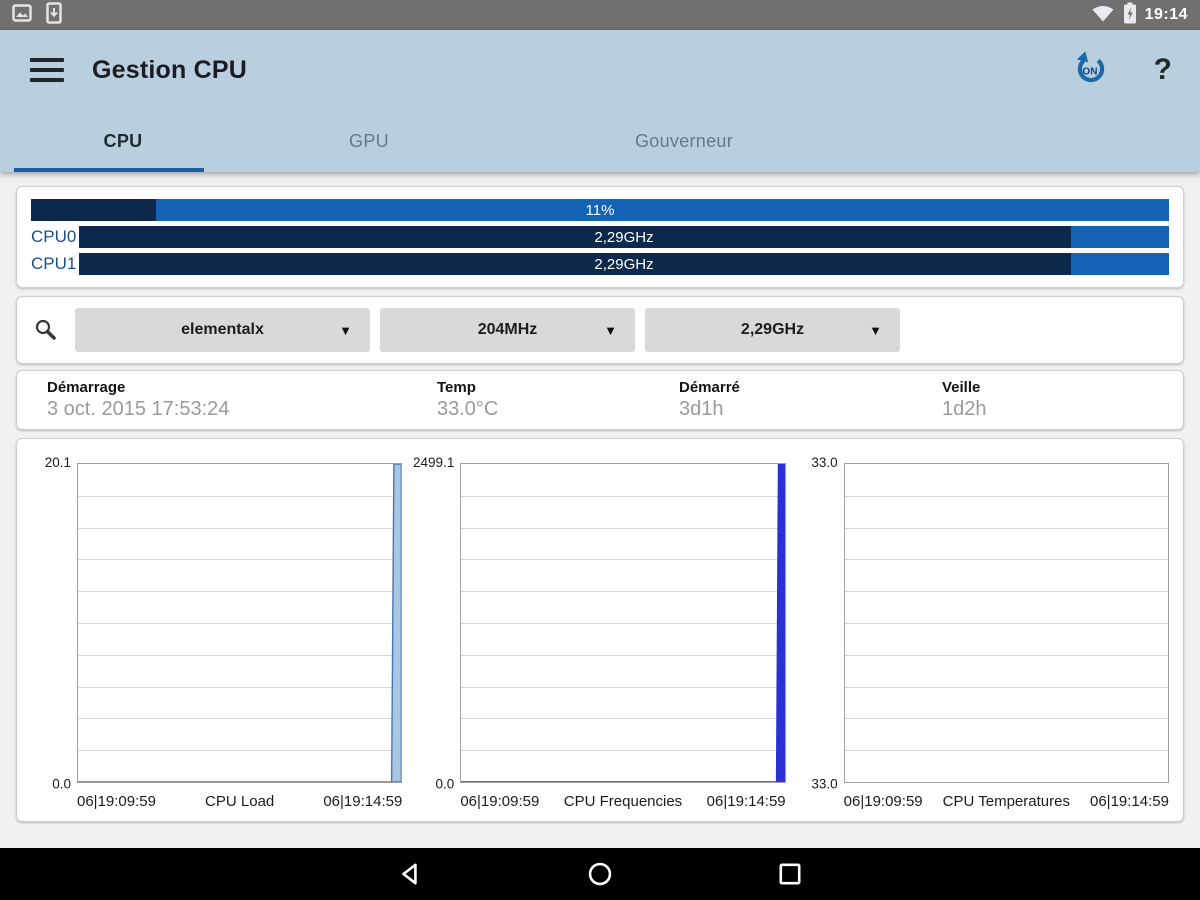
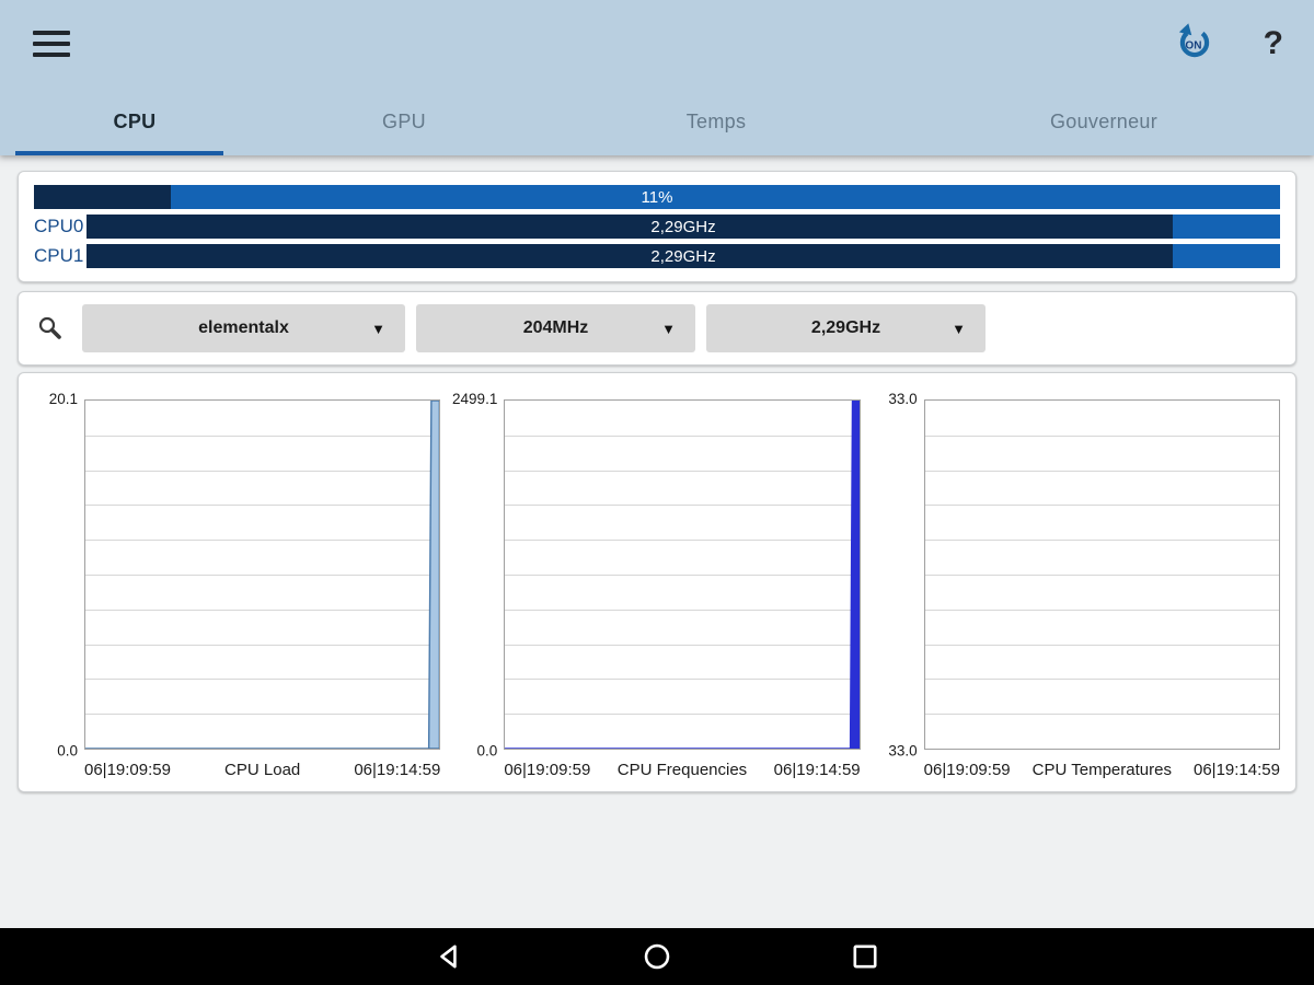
- 19:14
- Gestion CPU
  ON
  ?
  CPU
  GPU
+ Temps
  Gouverneur
  11%
  CPU0
  2,29GHz
  CPU1
  2,29GHz
  elementalx
  ▼
  204MHz
  ▼
  2,29GHz
  ▼
- Démarrage
- 3 oct. 2015 17:53:24
- Temp
- 33.0°C
- Démarré
- 3d1h
- Veille
- 1d2h
  20.1
  0.0
  06|19:09:59
  CPU Load
  06|19:14:59
  2499.1
  0.0
  06|19:09:59
  CPU Frequencies
  06|19:14:59
  33.0
  33.0
  06|19:09:59
  CPU Temperatures
  06|19:14:59
